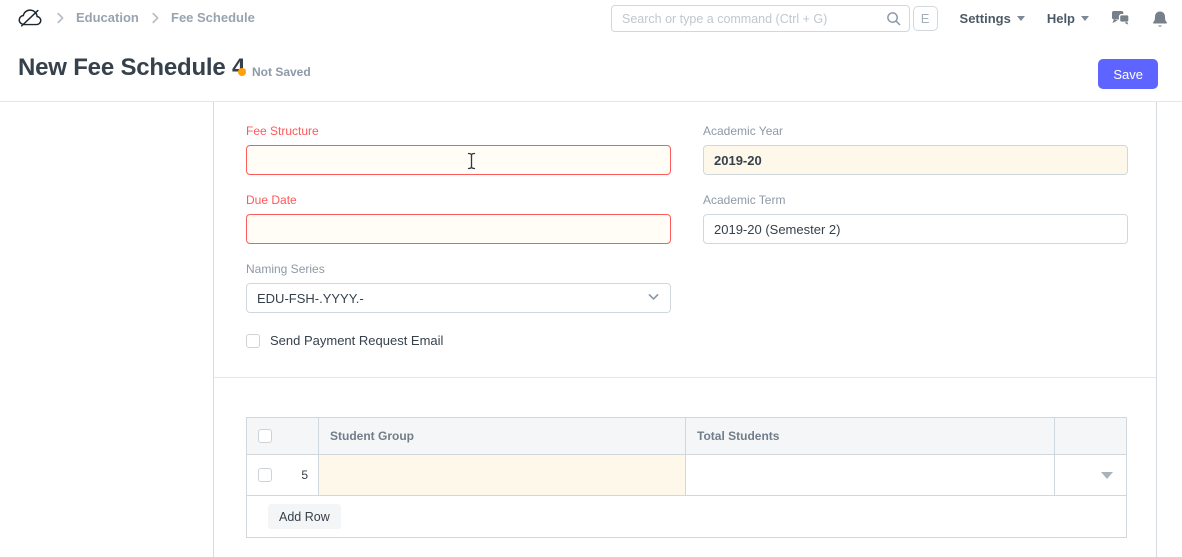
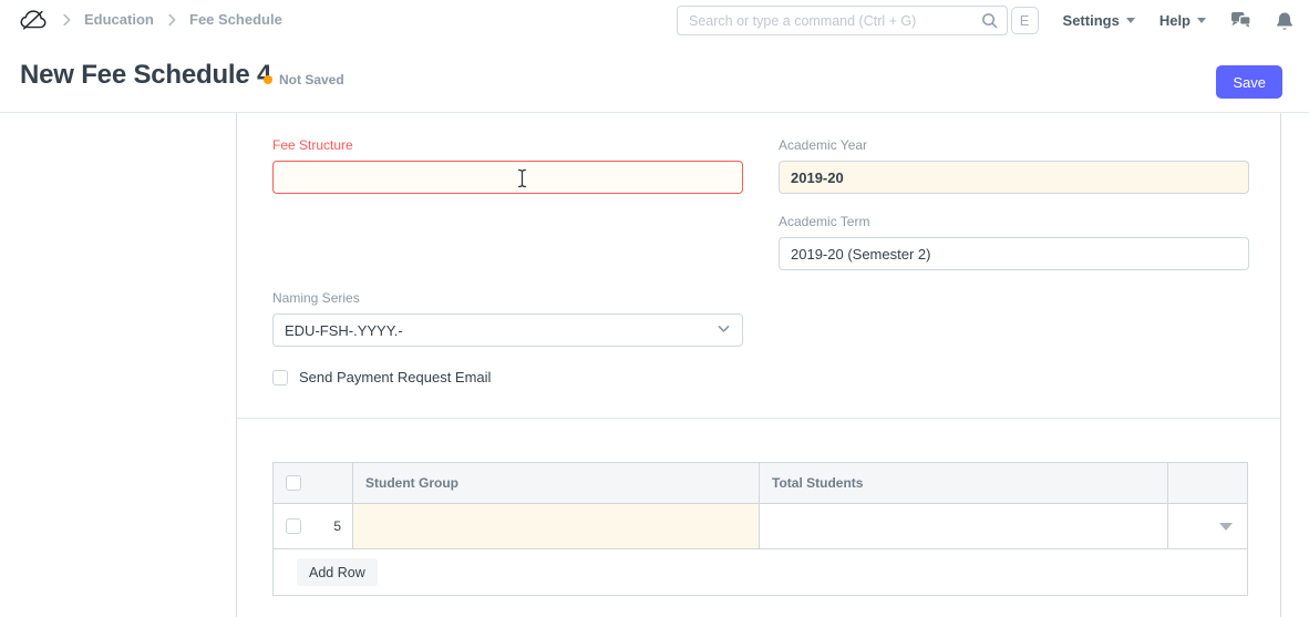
  Education
  Fee Schedule
  Search or type a command (Ctrl + G)
  E
  Settings
  Help
  New Fee Schedule 4
  Not Saved
  Save
  Fee Structure
  Academic Year
  2019-20
- Due Date
  Academic Term
  2019-20 (Semester 2)
  Naming Series
  EDU-FSH-.YYYY.-
  Send Payment Request Email
  Student Group
  Total Students
  5
  Add Row
